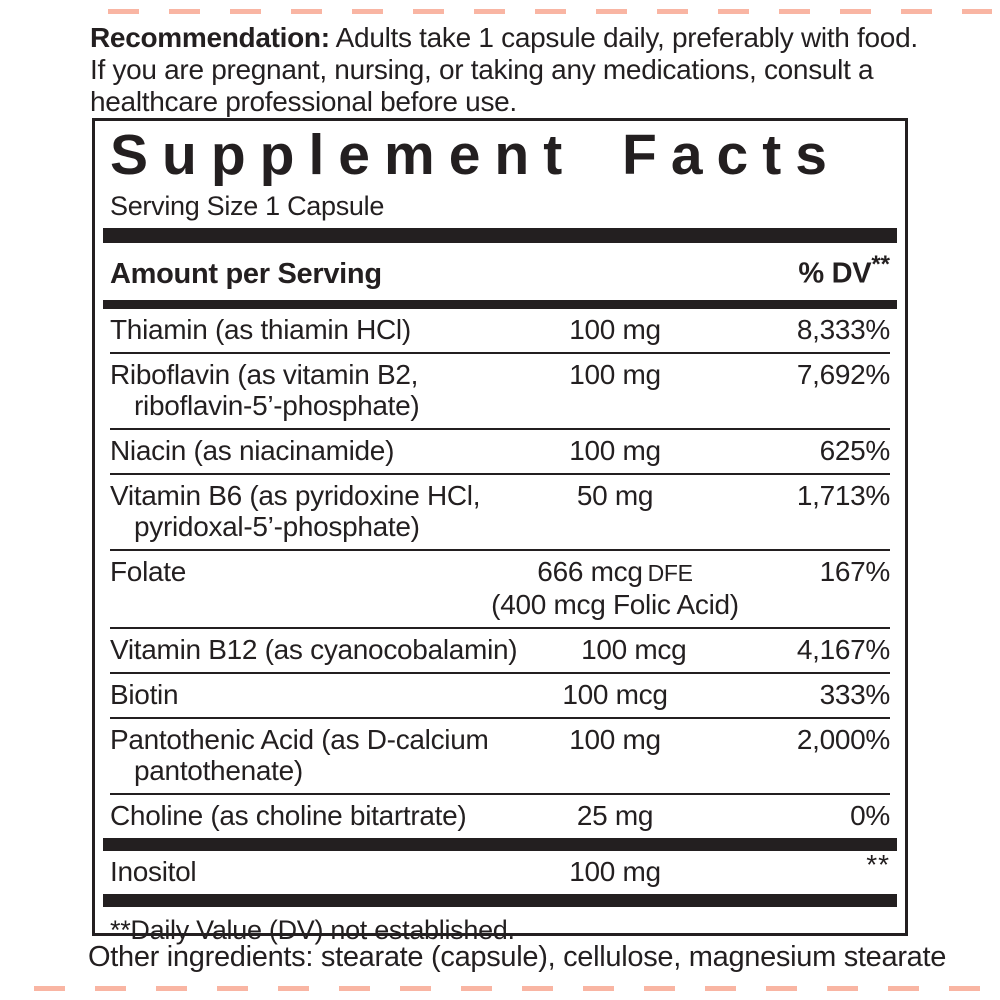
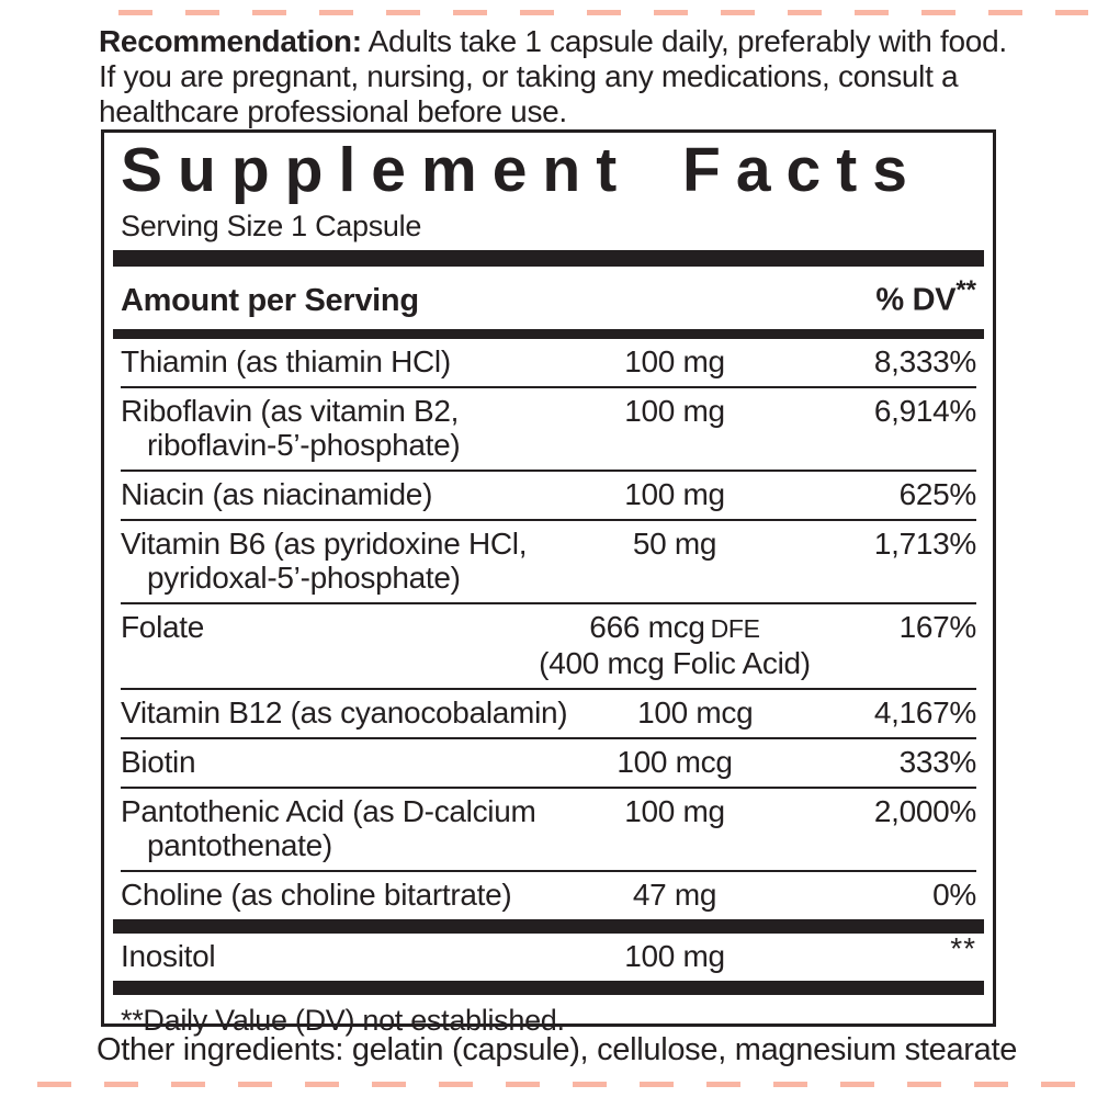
  Recommendation: Adults take 1 capsule daily, preferably with food.
  If you are pregnant, nursing, or taking any medications, consult a
  healthcare professional before use.
  Supplement Facts
  Serving Size 1 Capsule
  Amount per Serving
  % DV**
  Thiamin (as thiamin HCl)
  100 mg
  8,333%
  Riboflavin (as vitamin B2,
  riboflavin-5’-phosphate)
  100 mg
- 7,692%
+ 6,914%
  Niacin (as niacinamide)
  100 mg
  625%
  Vitamin B6 (as pyridoxine HCl,
  pyridoxal-5’-phosphate)
  50 mg
  1,713%
  Folate
  666 mcg DFE
  (400 mcg Folic Acid)
  167%
  Vitamin B12 (as cyanocobalamin)
  100 mcg
  4,167%
  Biotin
  100 mcg
  333%
  Pantothenic Acid (as D-calcium
  pantothenate)
  100 mg
  2,000%
  Choline (as choline bitartrate)
- 25 mg
+ 47 mg
  0%
  Inositol
  100 mg
  **
  **Daily Value (DV) not established.
- Other ingredients: stearate (capsule), cellulose, magnesium stearate
+ Other ingredients: gelatin (capsule), cellulose, magnesium stearate
